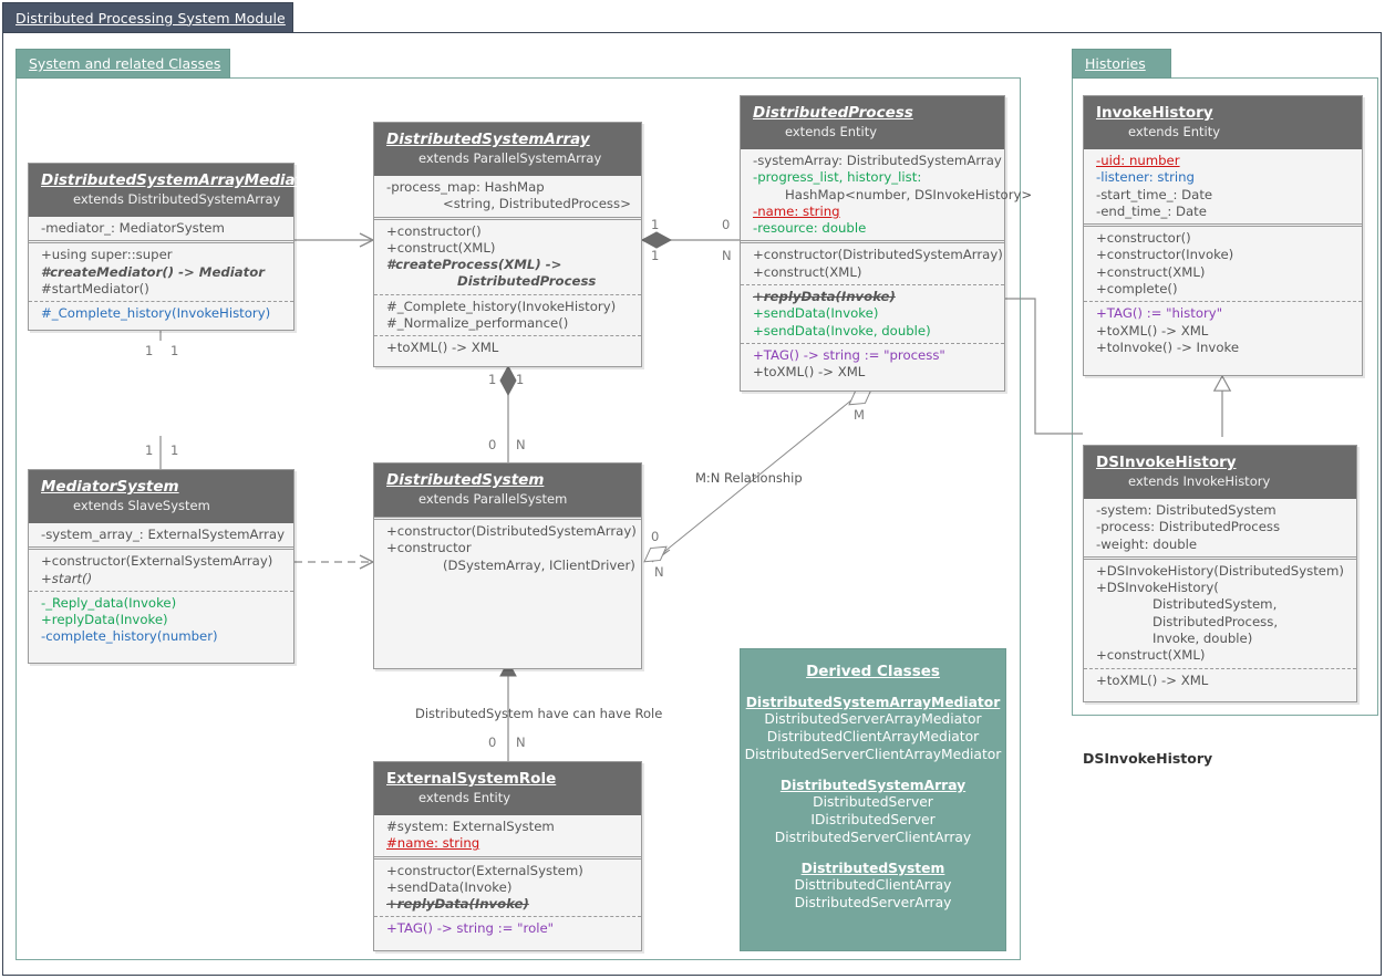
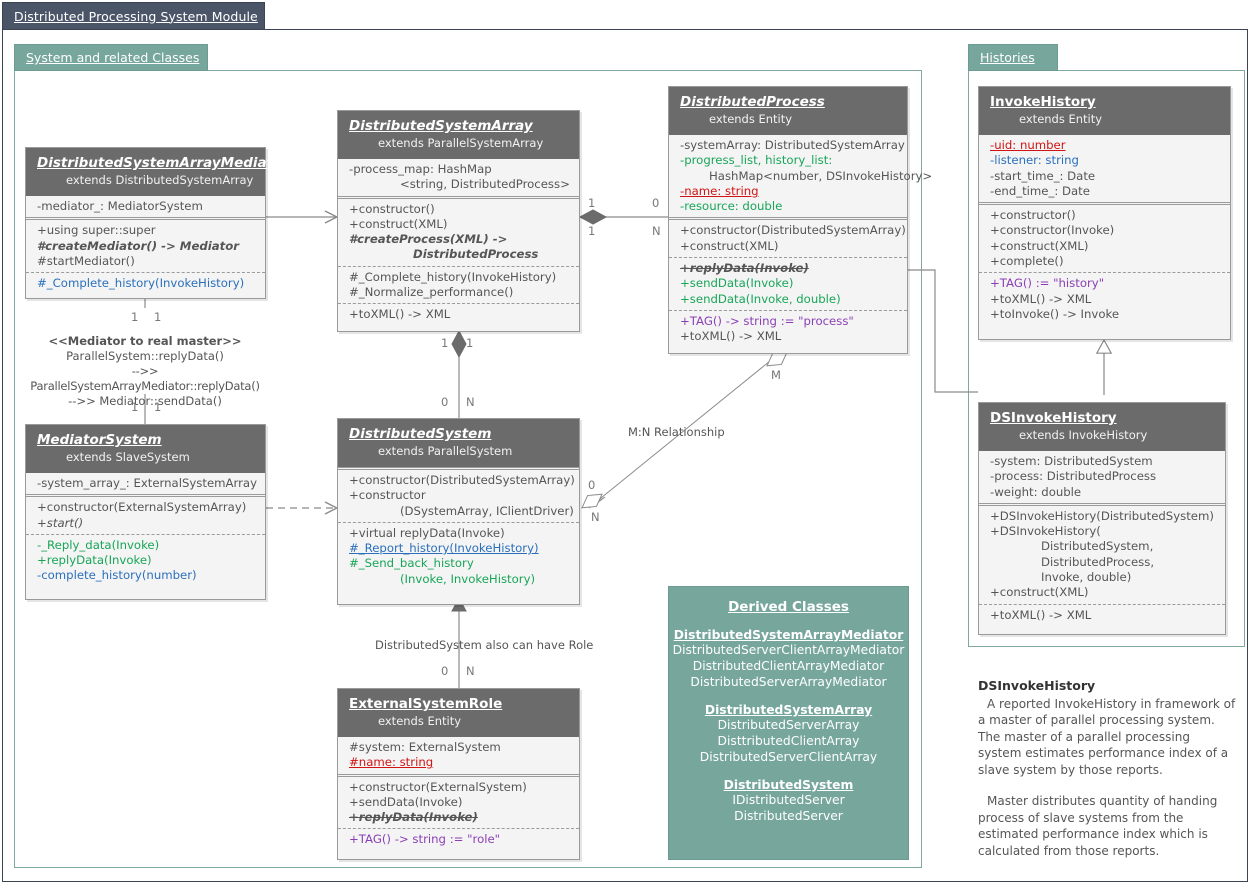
  Distributed Processing System Module
  System and related Classes
  Histories
  DistributedSystemArrayMediator
  extends DistributedSystemArray
  -mediator_: MediatorSystem
  +using super::super
  #createMediator() -> Mediator
  #startMediator()
  #_Complete_history(InvokeHistory)
  DistributedSystemArray
  extends ParallelSystemArray
  -process_map: HashMap
  <string, DistributedProcess>
  +constructor()
  +construct(XML)
  #createProcess(XML) ->
  DistributedProcess
  #_Complete_history(InvokeHistory)
  #_Normalize_performance()
  +toXML() -> XML
  DistributedProcess
  extends Entity
  -systemArray: DistributedSystemArray
  -progress_list, history_list:
  HashMap<number, DSInvokeHistory>
  -name: string
  -resource: double
  +constructor(DistributedSystemArray)
  +construct(XML)
  +replyData(Invoke)
  +sendData(Invoke)
  +sendData(Invoke, double)
  +TAG() -> string := "process"
  +toXML() -> XML
  InvokeHistory
  extends Entity
  -uid: number
  -listener: string
  -start_time_: Date
  -end_time_: Date
  +constructor()
  +constructor(Invoke)
  +construct(XML)
  +complete()
  +TAG() := "history"
  +toXML() -> XML
  +toInvoke() -> Invoke
  DSInvokeHistory
  extends InvokeHistory
  -system: DistributedSystem
  -process: DistributedProcess
  -weight: double
  +DSInvokeHistory(DistributedSystem)
  +DSInvokeHistory(
  DistributedSystem,
  DistributedProcess,
  Invoke, double)
  +construct(XML)
  +toXML() -> XML
  MediatorSystem
  extends SlaveSystem
  -system_array_: ExternalSystemArray
  +constructor(ExternalSystemArray)
  +start()
  -_Reply_data(Invoke)
  +replyData(Invoke)
  -complete_history(number)
  DistributedSystem
  extends ParallelSystem
  +constructor(DistributedSystemArray)
  +constructor
  (DSystemArray, IClientDriver)
+ +virtual replyData(Invoke)
+ #_Report_history(InvokeHistory)
+ #_Send_back_history
+ (Invoke, InvokeHistory)
  ExternalSystemRole
  extends Entity
  #system: ExternalSystem
  #name: string
  +constructor(ExternalSystem)
  +sendData(Invoke)
  +replyData(Invoke)
  +TAG() -> string := "role"
  Derived Classes
  DistributedSystemArrayMediator
- DistributedServerArrayMediator
+ DistributedServerClientArrayMediator
  DistributedClientArrayMediator
- DistributedServerClientArrayMediator
+ DistributedServerArrayMediator
  DistributedSystemArray
- DistributedServer
+ DistributedServerArray
- IDistributedServer
+ DisttributedClientArray
  DistributedServerClientArray
  DistributedSystem
- DisttributedClientArray
+ IDistributedServer
- DistributedServerArray
+ DistributedServer
  DSInvokeHistory
+ A reported InvokeHistory in framework of a master of parallel processing system. The master of a parallel processing system estimates performance index of a slave system by those reports.
+ Master distributes quantity of handing process of slave systems from the estimated performance index which is calculated from those reports.
+ <<Mediator to real master>>
+ ParallelSystem::replyData()
+ -->> ParallelSystemArrayMediator::replyData()
+ -->> Mediator::sendData()
  M:N Relationship
- DistributedSystem have can have Role
+ DistributedSystem also can have Role
  1
  1
  1
  1
  1
  0
  1
  N
  1
  1
  0
  N
  M
  0
  N
  0
  N
